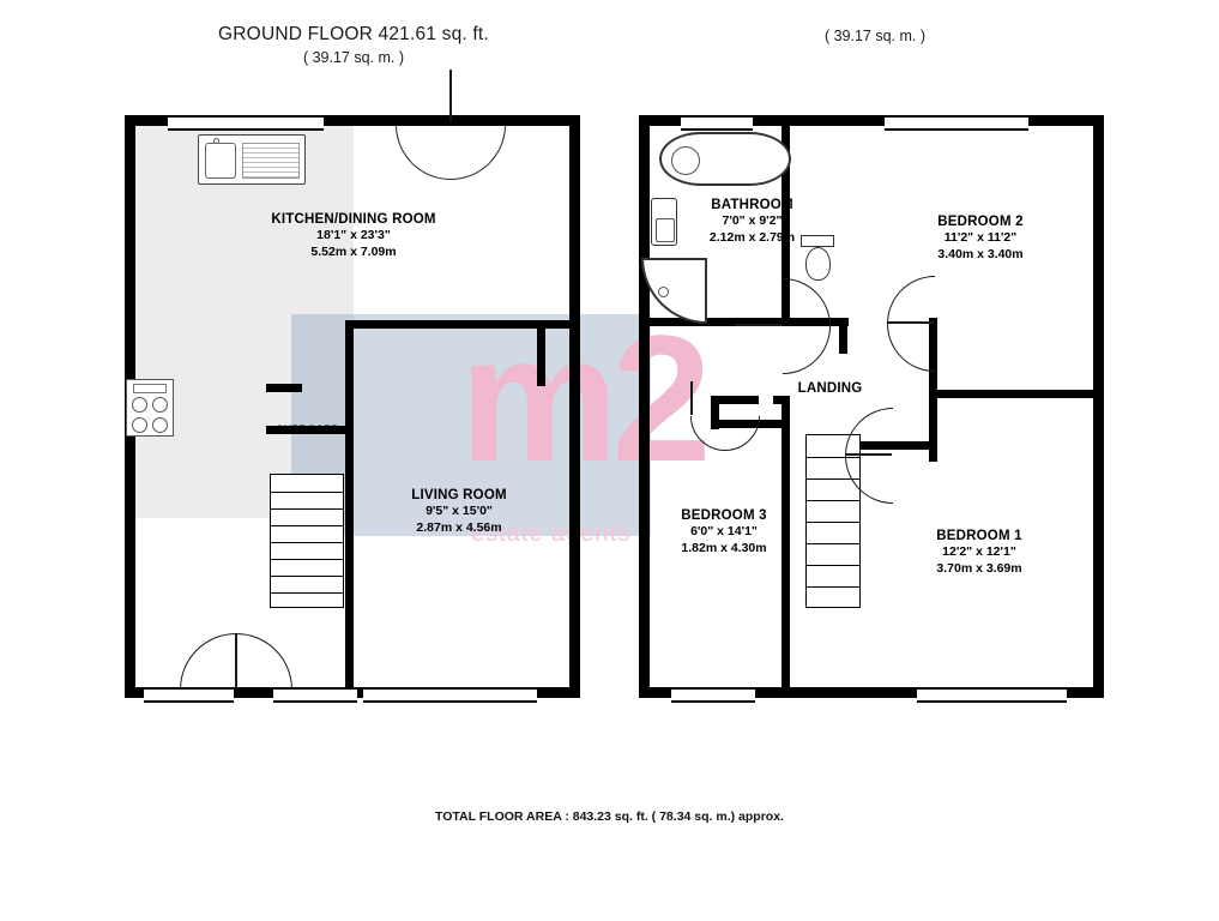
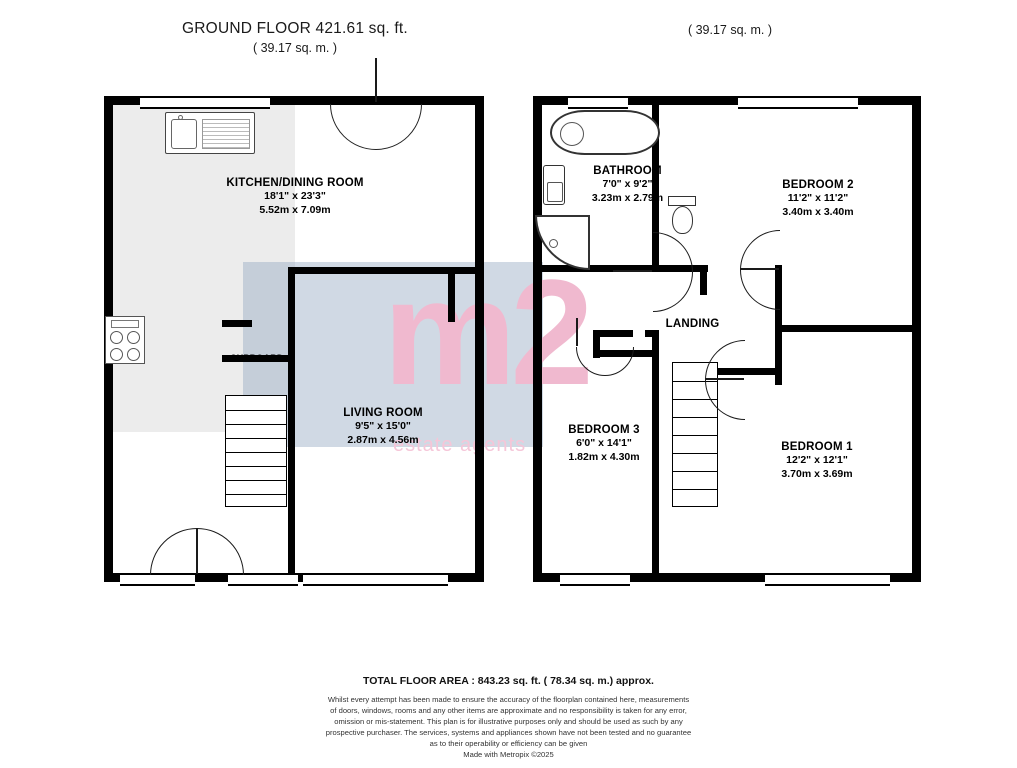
  GROUND FLOOR 421.61 sq. ft.
  ( 39.17 sq. m. )
  ( 39.17 sq. m. )
  m2
  estate aents
  KITCHEN/DINING ROOM
  18'1" x 23'3"
  5.52m x 7.09m
  LIVING ROOM
  9'5" x 15'0"
  2.87m x 4.56m
  CUPBOARD
  BATHROOM
  7'0" x 9'2"
- 2.12m x 2.79m
+ 3.23m x 2.79m
  BEDROOM 2
  11'2" x 11'2"
  3.40m x 3.40m
  BEDROOM 3
  6'0" x 14'1"
  1.82m x 4.30m
  BEDROOM 1
  12'2" x 12'1"
  3.70m x 3.69m
  LANDING
  TOTAL FLOOR AREA : 843.23 sq. ft. ( 78.34 sq. m.) approx.
+ Whilst every attempt has been made to ensure the accuracy of the floorplan contained here, measurements
+ of doors, windows, rooms and any other items are approximate and no responsibility is taken for any error,
+ omission or mis-statement. This plan is for illustrative purposes only and should be used as such by any
+ prospective purchaser. The services, systems and appliances shown have not been tested and no guarantee
+ as to their operability or efficiency can be given
+ Made with Metropix ©2025
